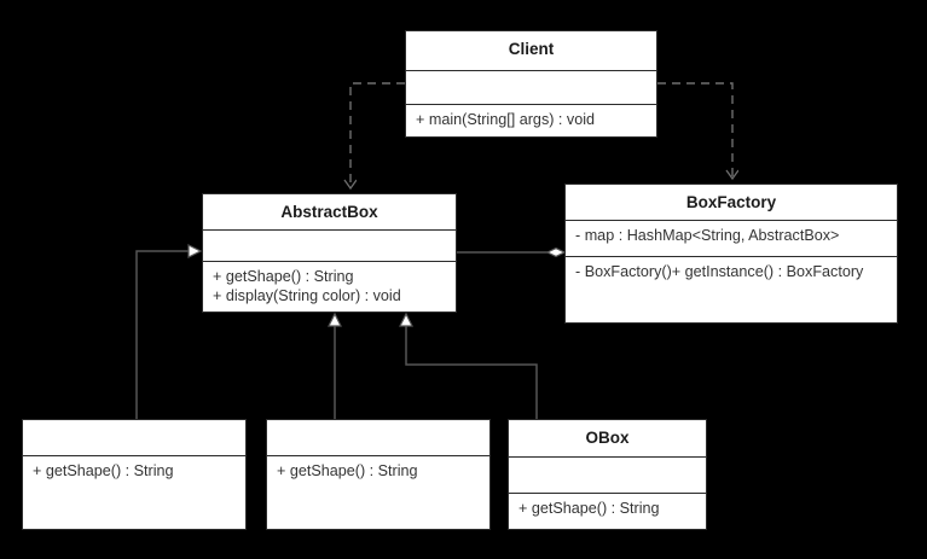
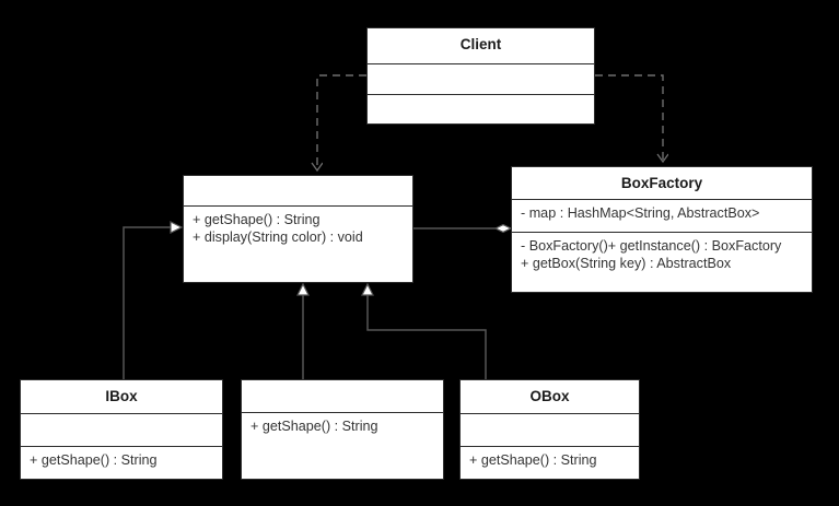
  Client
- + main(String[] args) : void
- AbstractBox
  + getShape() : String
  + display(String color) : void
  BoxFactory
  - map : HashMap<String, AbstractBox>
  - BoxFactory()+ getInstance() : BoxFactory
+ + getBox(String key) : AbstractBox
+ IBox
  + getShape() : String
  + getShape() : String
  OBox
  + getShape() : String
